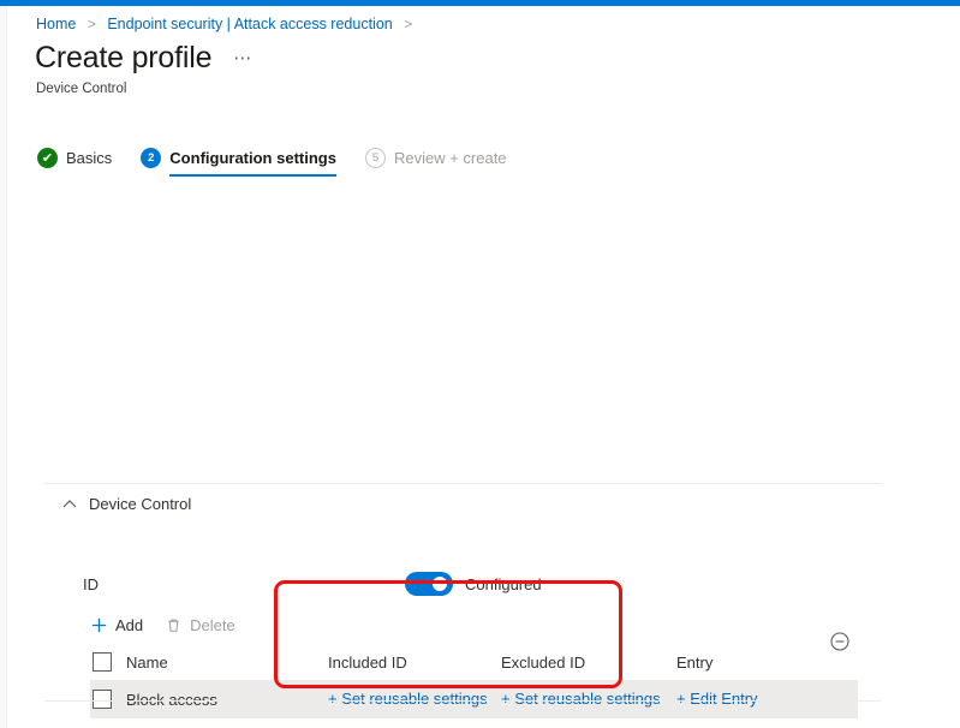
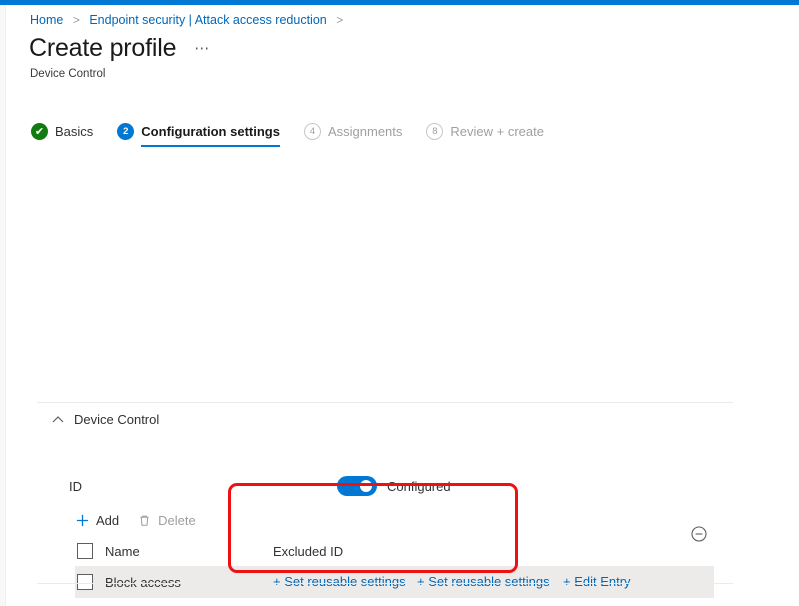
  Home > Endpoint security | Attack access reduction >
  Create profile
  ⋯
  Device Control
  ✔
  Basics
  2
  Configuration settings
+ 4
+ Assignments
- 5
+ 8
  Review + create
  Device Control
  ID
  Configured
  Add
  Delete
  Name
- Included ID
  Excluded ID
- Entry
  Block access
  + Set reusable settings
  + Set reusable settings
  + Edit Entry
